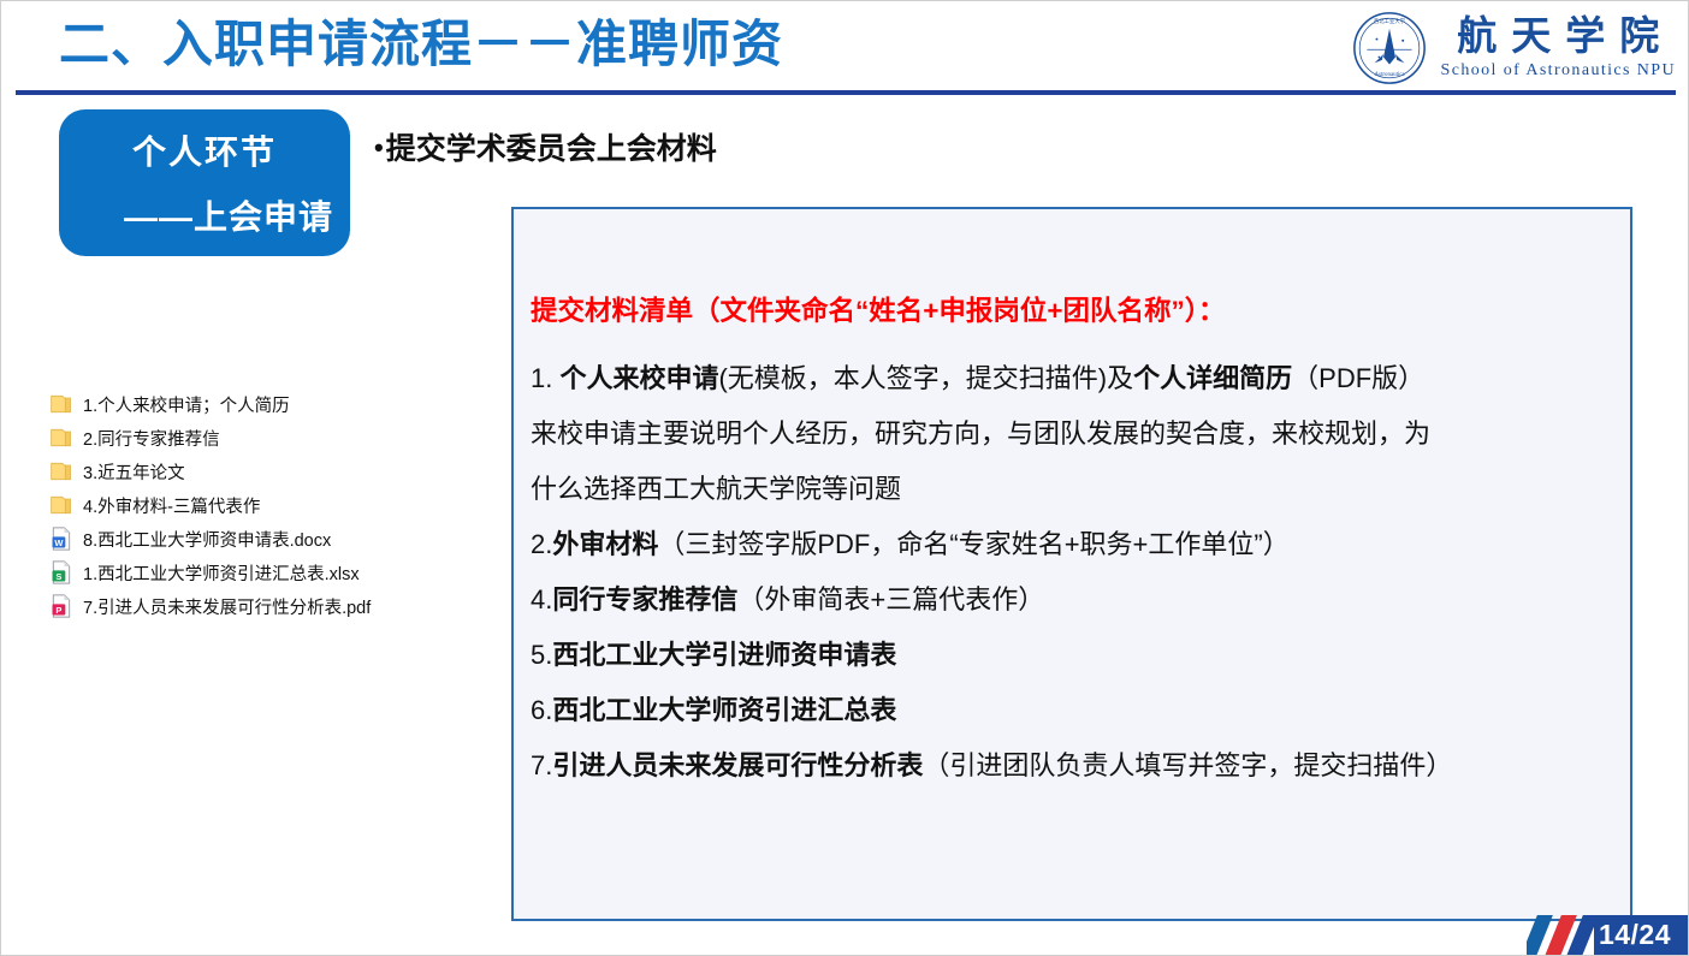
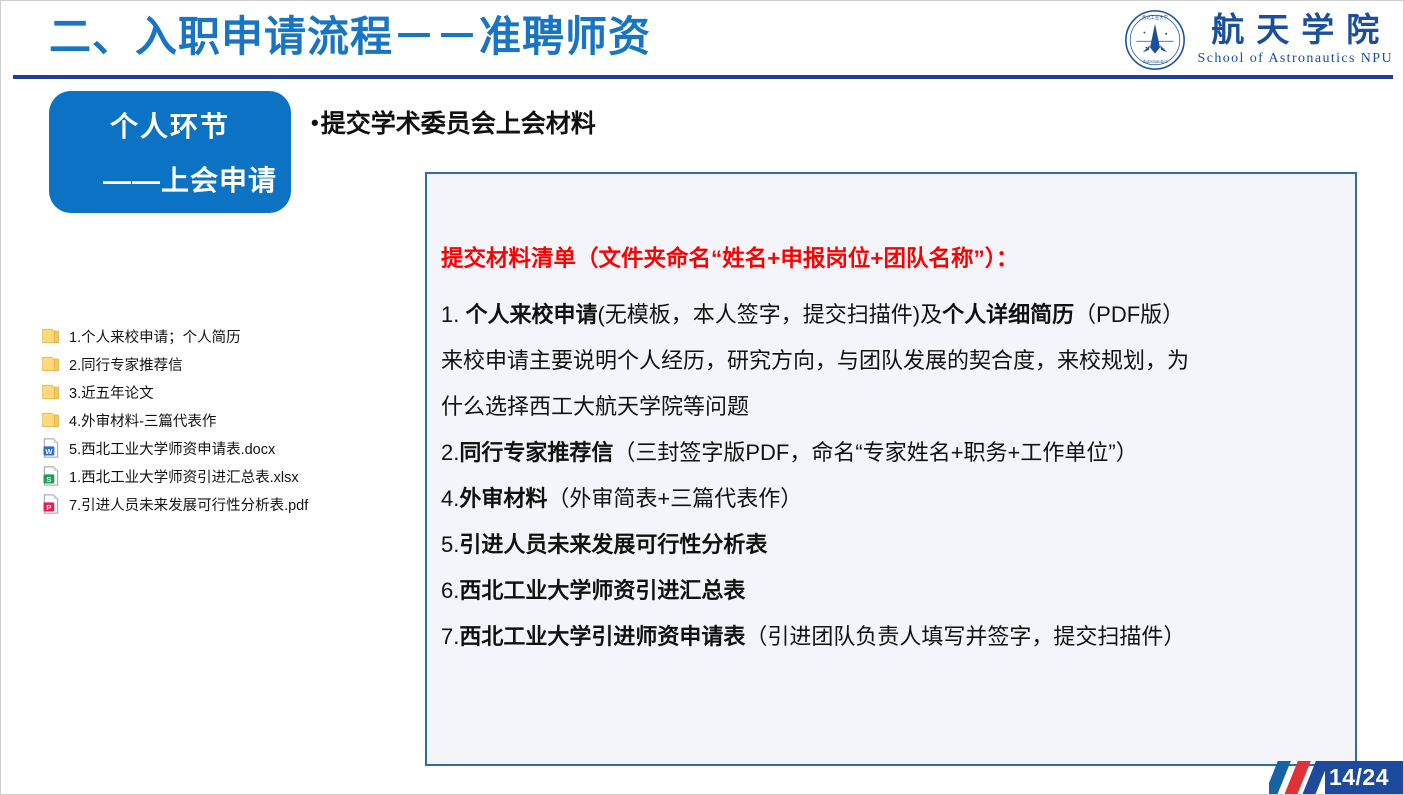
  二、入职申请流程－－准聘师资
  航天学院
  School of Astronautics NPU
  个人环节
  ——上会申请
  •提交学术委员会上会材料
  1.个人来校申请；个人简历
  2.同行专家推荐信
  3.近五年论文
  4.外审材料-三篇代表作
  W
- 8.西北工业大学师资申请表.docx
+ 5.西北工业大学师资申请表.docx
  S
  1.西北工业大学师资引进汇总表.xlsx
  P
  7.引进人员未来发展可行性分析表.pdf
  提交材料清单（文件夹命名“姓名+申报岗位+团队名称”）：
  1. 个人来校申请(无模板，本人签字，提交扫描件)及个人详细简历（PDF版）
  来校申请主要说明个人经历，研究方向，与团队发展的契合度，来校规划，为
  什么选择西工大航天学院等问题
- 2.外审材料（三封签字版PDF，命名“专家姓名+职务+工作单位”）
+ 2.同行专家推荐信（三封签字版PDF，命名“专家姓名+职务+工作单位”）
- 4.同行专家推荐信（外审简表+三篇代表作）
+ 4.外审材料（外审简表+三篇代表作）
- 5.西北工业大学引进师资申请表
+ 5.引进人员未来发展可行性分析表
  6.西北工业大学师资引进汇总表
- 7.引进人员未来发展可行性分析表（引进团队负责人填写并签字，提交扫描件）
+ 7.西北工业大学引进师资申请表（引进团队负责人填写并签字，提交扫描件）
  14/24
